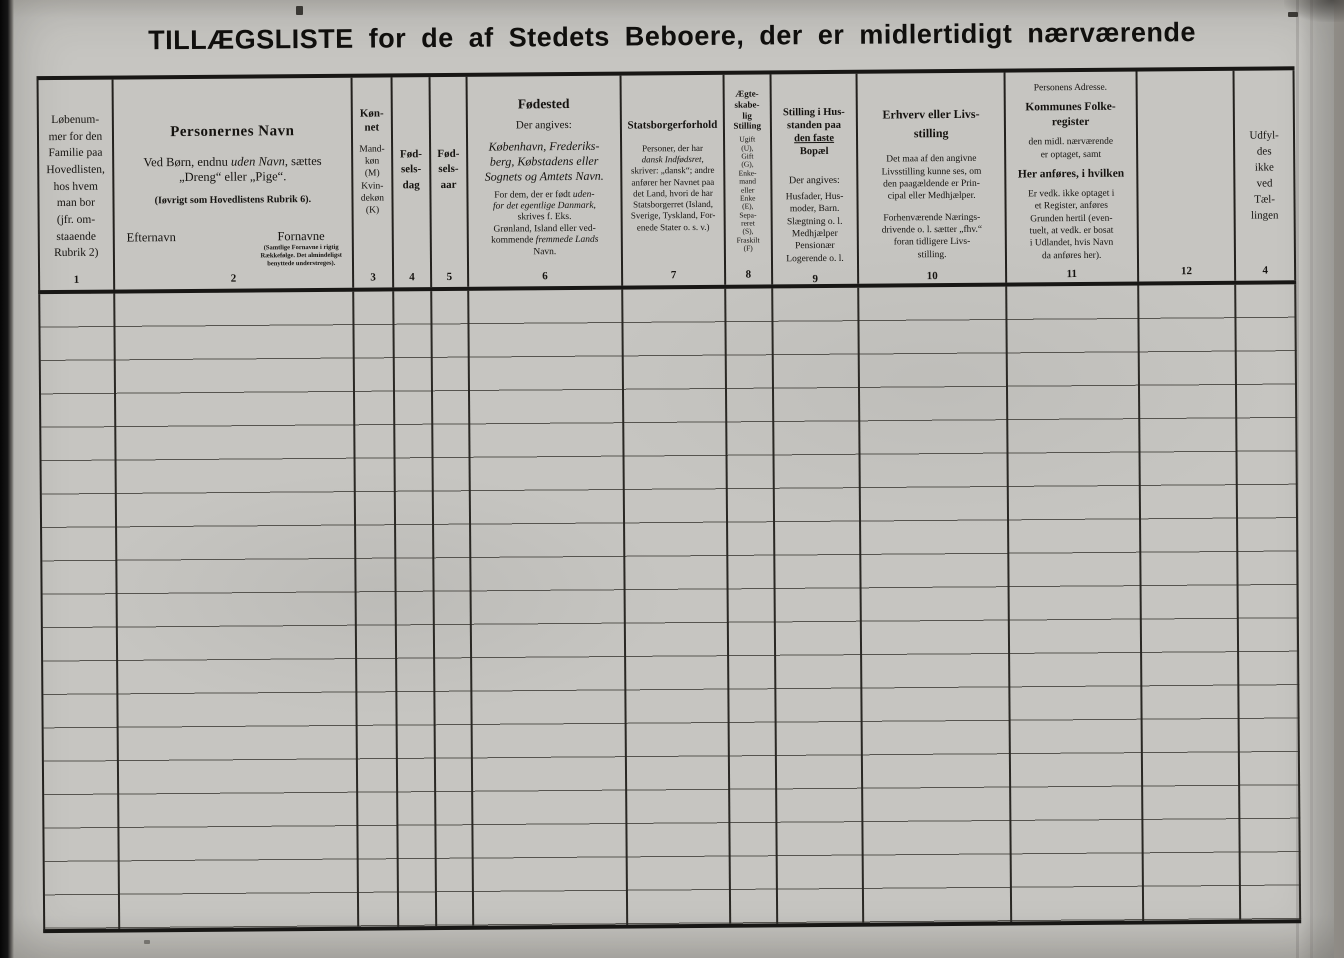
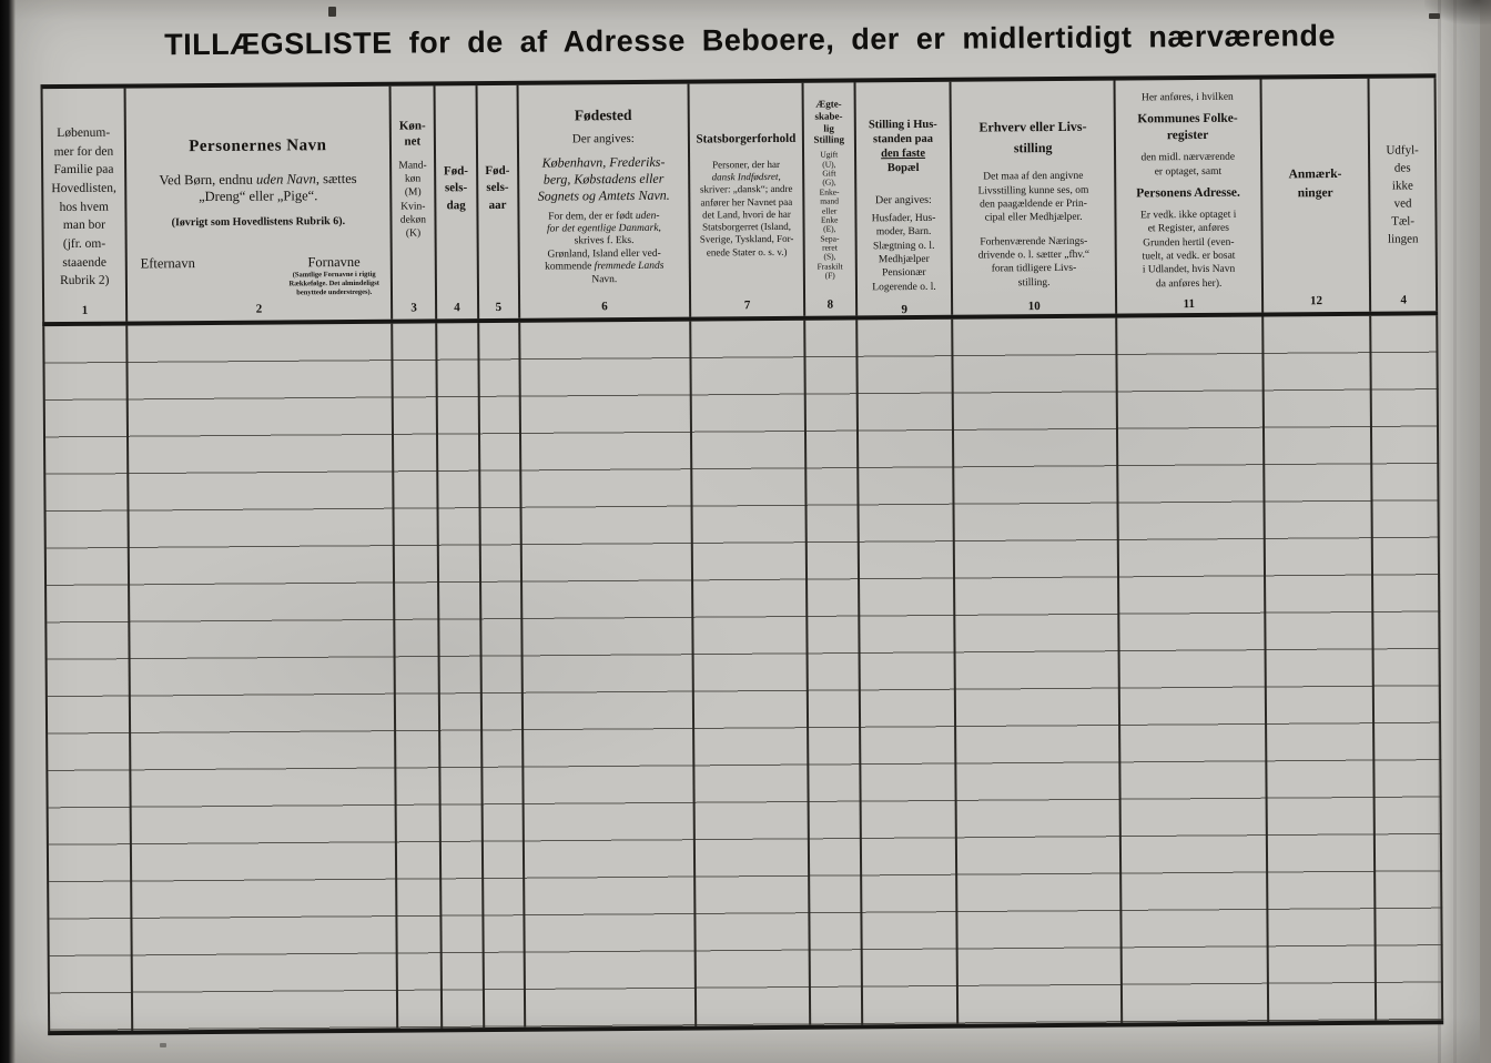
- TILLÆGSLISTE for de af Stedets Beboere, der er midlertidigt nærværende
+ TILLÆGSLISTE for de af Adresse Beboere, der er midlertidigt nærværende
  Løbenum-
  mer for den
  Familie paa
  Hovedlisten,
  hos hvem
  man bor
  (jfr. om-
  staaende
  Rubrik 2)
  1
  Personernes Navn
  Ved Børn, endnu uden Navn, sættes
  „Dreng“ eller „Pige“.
  (Iøvrigt som Hovedlistens Rubrik 6).
  Efternavn
  Fornavne
  2
  Køn-
  net
  Mand-
  køn
  (M)
  Kvin-
  dekøn
  (K)
  3
  Fød-
  sels-
  dag
  4
  Fød-
  sels-
  aar
  5
  Fødested
  Der angives:
  København, Frederiks-
  berg, Købstadens eller
  Sognets og Amtets Navn.
  For dem, der er født uden-
  for det egentlige Danmark,
  skrives f. Eks.
  Grønland, Island eller ved-
  kommende fremmede Lands
  Navn.
  6
  Statsborgerforhold
  Personer, der har
  dansk Indfødsret,
  skriver: „dansk“; andre
  anfører her Navnet paa
  det Land, hvori de har
  Statsborgerret (Island,
  Sverige, Tyskland, For-
  enede Stater o. s. v.)
  7
  Ægte-
  skabe-
  lig
  Stilling
  Ugift
  (U),
  Gift
  (G),
  Enke-
  mand
  eller
  Enke
  (E),
  Sepa-
  reret
  (S),
  Fraskilt
  (F)
  8
  Stilling i Hus-
  standen paa
  den faste
  Bopæl
  Der angives:
  Husfader, Hus-
  moder, Barn.
  Slægtning o. l.
  Medhjælper
  Pensionær
  Logerende o. l.
  9
  Erhverv eller Livs-
  stilling
  Det maa af den angivne
  Livsstilling kunne ses, om
  den paagældende er Prin-
  cipal eller Medhjælper.
  Forhenværende Nærings-
  drivende o. l. sætter „fhv.“
  foran tidligere Livs-
  stilling.
  10
- Personens Adresse.
+ Her anføres, i hvilken
  Kommunes Folke-
  register
  den midl. nærværende
  er optaget, samt
- Her anføres, i hvilken
+ Personens Adresse.
  Er vedk. ikke optaget i
  et Register, anføres
  Grunden hertil (even-
  tuelt, at vedk. er bosat
  i Udlandet, hvis Navn
  da anføres her).
  11
+ Anmærk-
+ ninger
  12
  Udfyl-
  des
  ikke
  ved
  Tæl-
  lingen
  4
